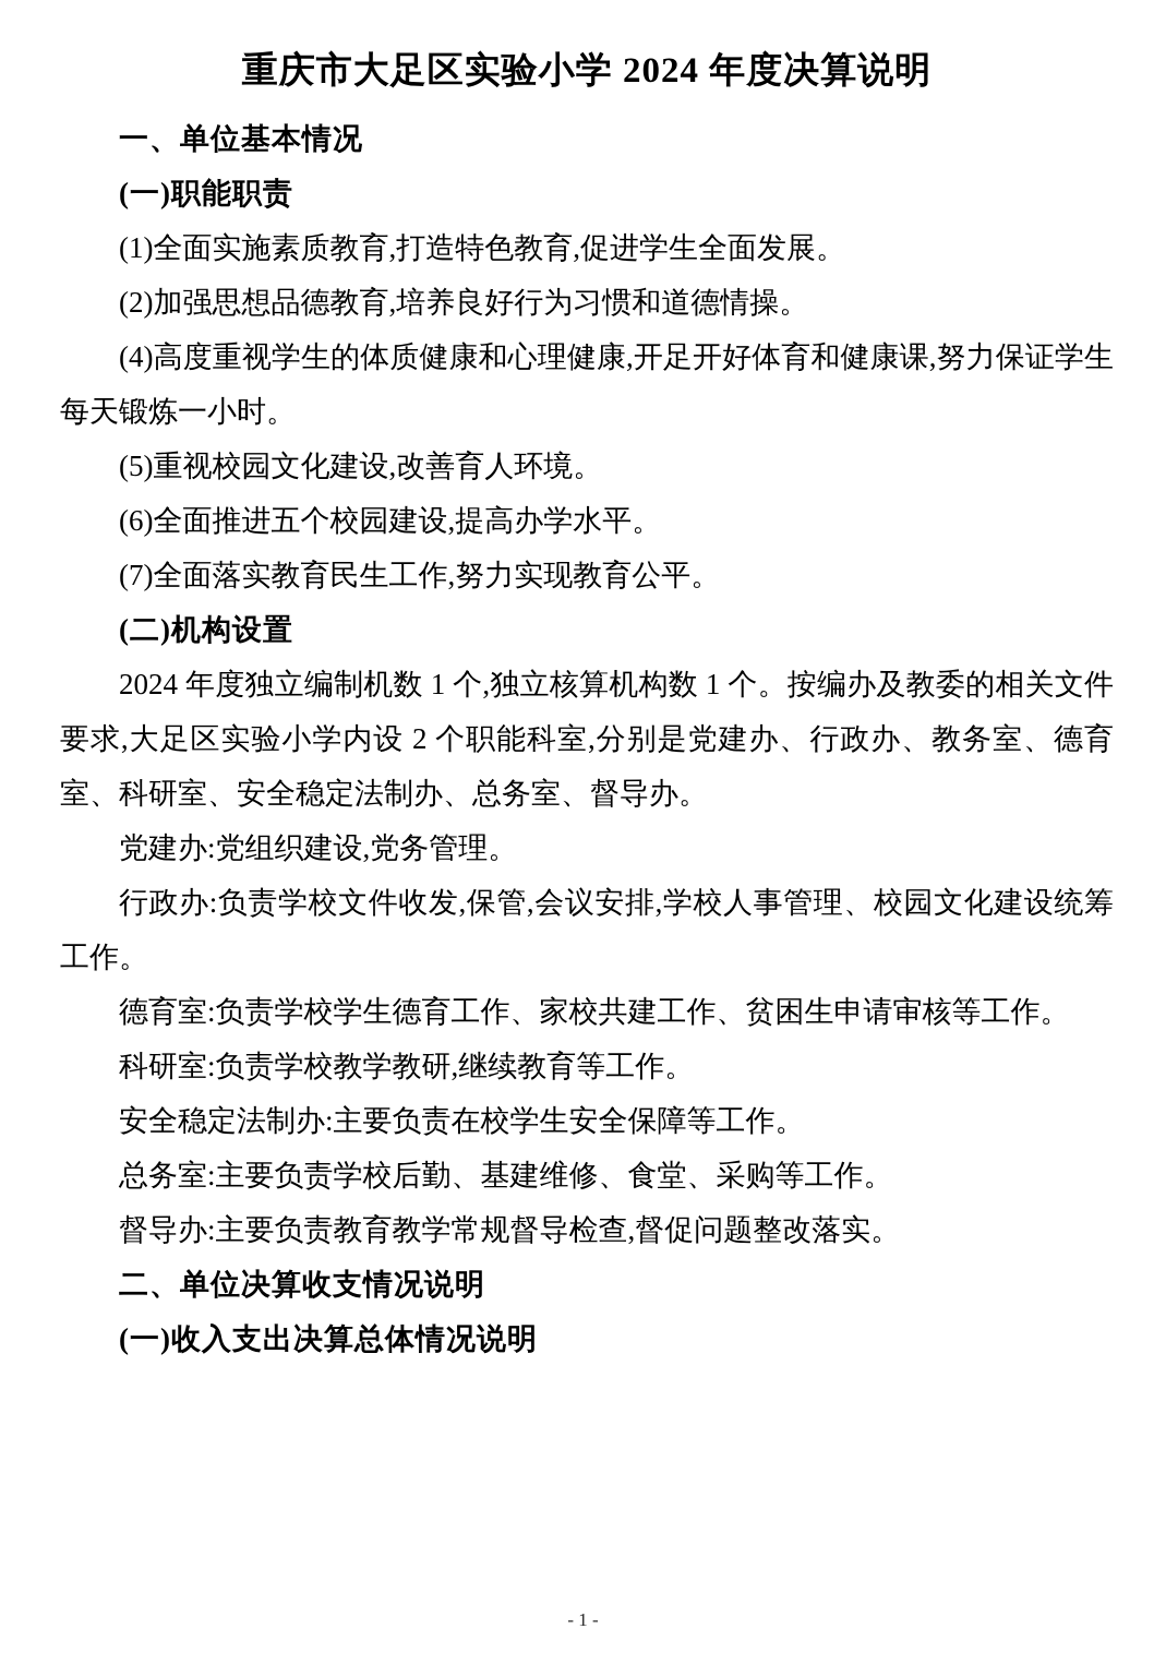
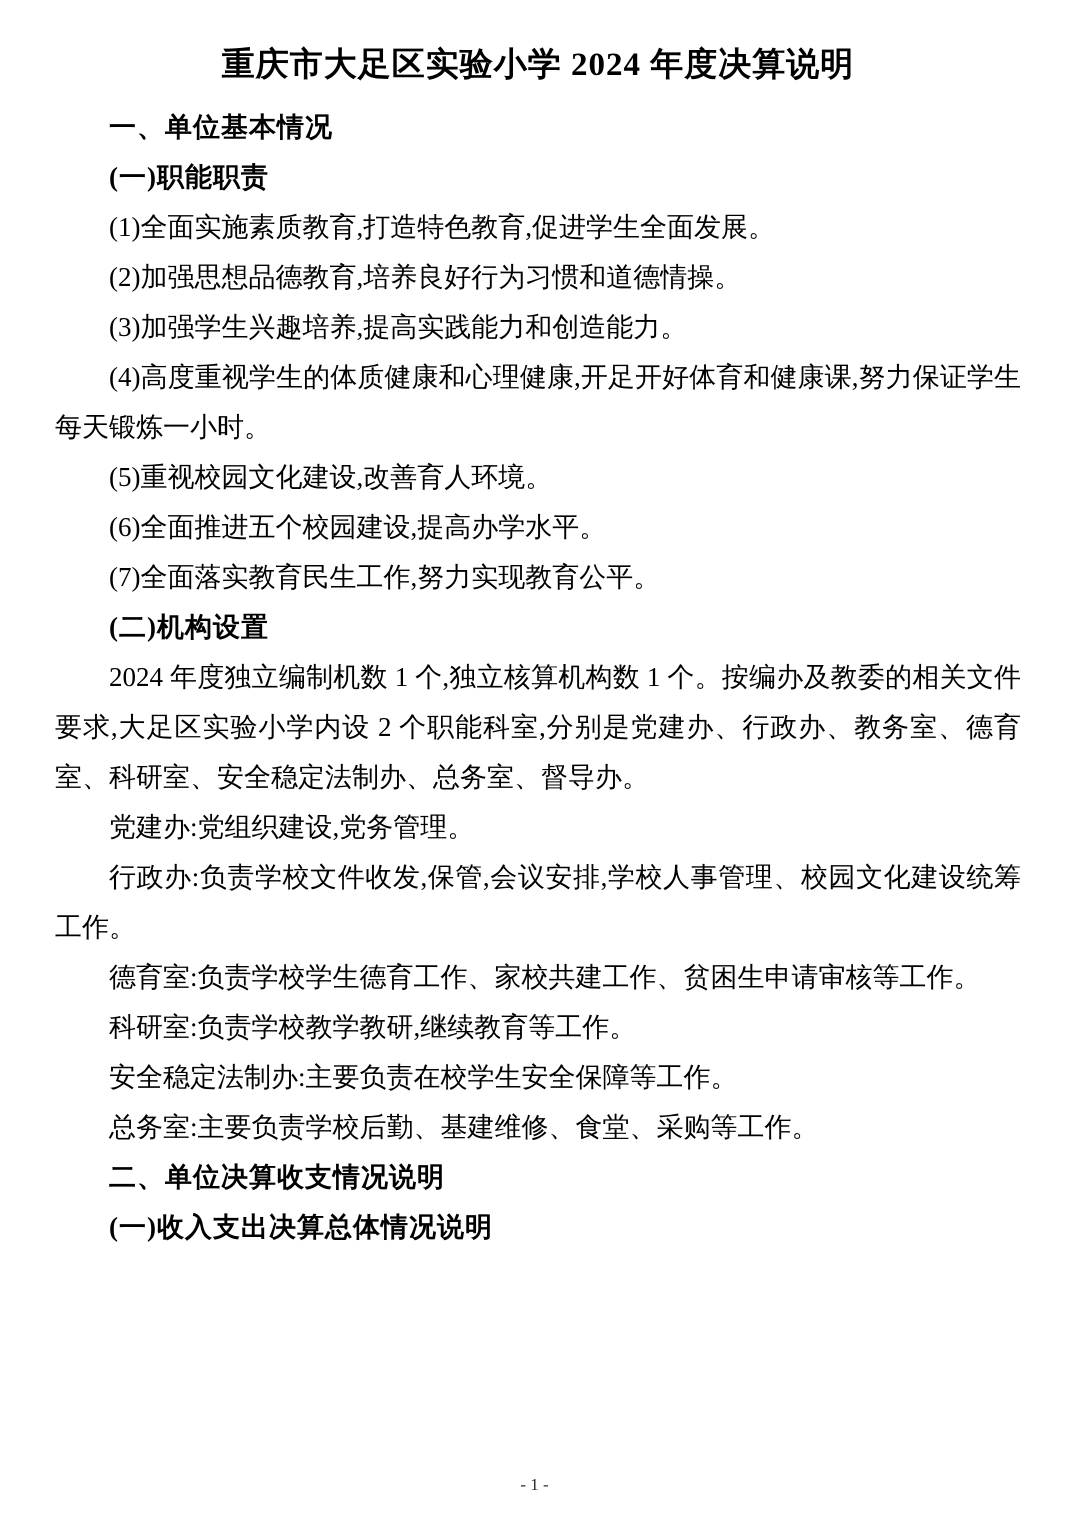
  重庆市大足区实验小学 2024 年度决算说明
  一、单位基本情况
  (一)职能职责
  (1)全面实施素质教育,打造特色教育,促进学生全面发展。
  (2)加强思想品德教育,培养良好行为习惯和道德情操。
+ (3)加强学生兴趣培养,提高实践能力和创造能力。
  (4)高度重视学生的体质健康和心理健康,开足开好体育和健康课,努力保证学生每天锻炼一小时。
  (5)重视校园文化建设,改善育人环境。
  (6)全面推进五个校园建设,提高办学水平。
  (7)全面落实教育民生工作,努力实现教育公平。
  (二)机构设置
  2024 年度独立编制机数 1 个,独立核算机构数 1 个。按编办及教委的相关文件要求,大足区实验小学内设 2 个职能科室,分别是党建办、行政办、教务室、德育室、科研室、安全稳定法制办、总务室、督导办。
  党建办:党组织建设,党务管理。
  行政办:负责学校文件收发,保管,会议安排,学校人事管理、校园文化建设统筹工作。
  德育室:负责学校学生德育工作、家校共建工作、贫困生申请审核等工作。
  科研室:负责学校教学教研,继续教育等工作。
  安全稳定法制办:主要负责在校学生安全保障等工作。
  总务室:主要负责学校后勤、基建维修、食堂、采购等工作。
- 督导办:主要负责教育教学常规督导检查,督促问题整改落实。
  二、单位决算收支情况说明
  (一)收入支出决算总体情况说明
  - 1 -
